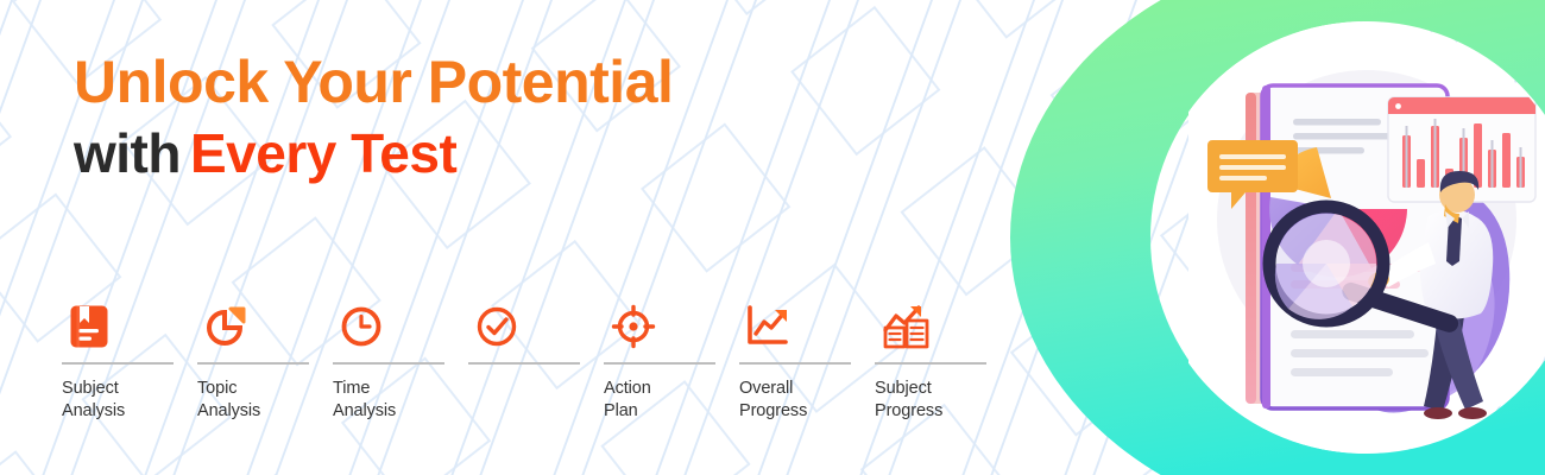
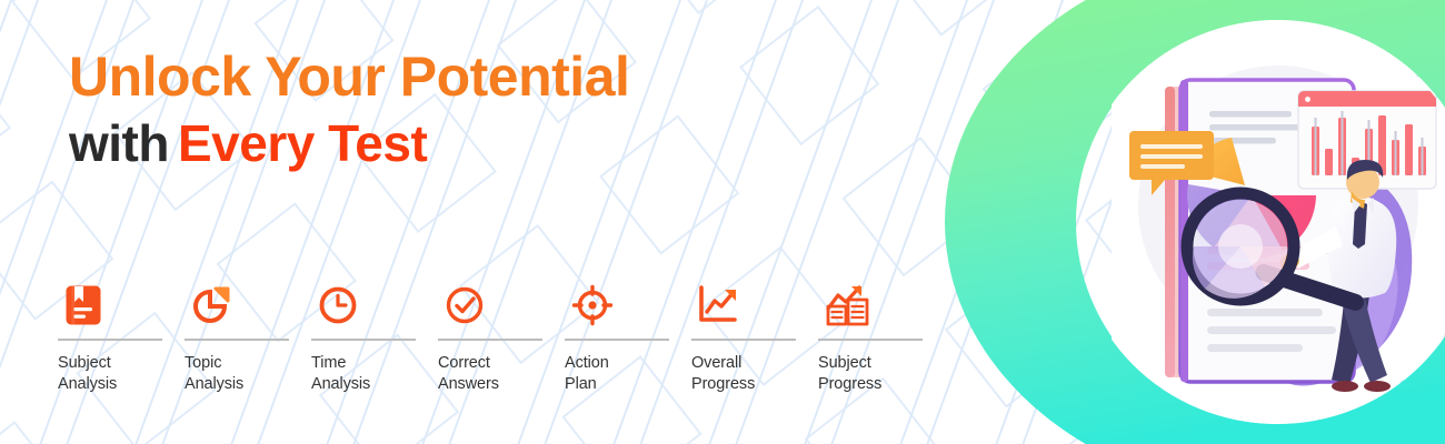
  Unlock Your Potential
  with Every Test
  Subject
  Analysis
  Topic
  Analysis
  Time
  Analysis
+ Correct
+ Answers
  Action
  Plan
  Overall
  Progress
  Subject
  Progress
